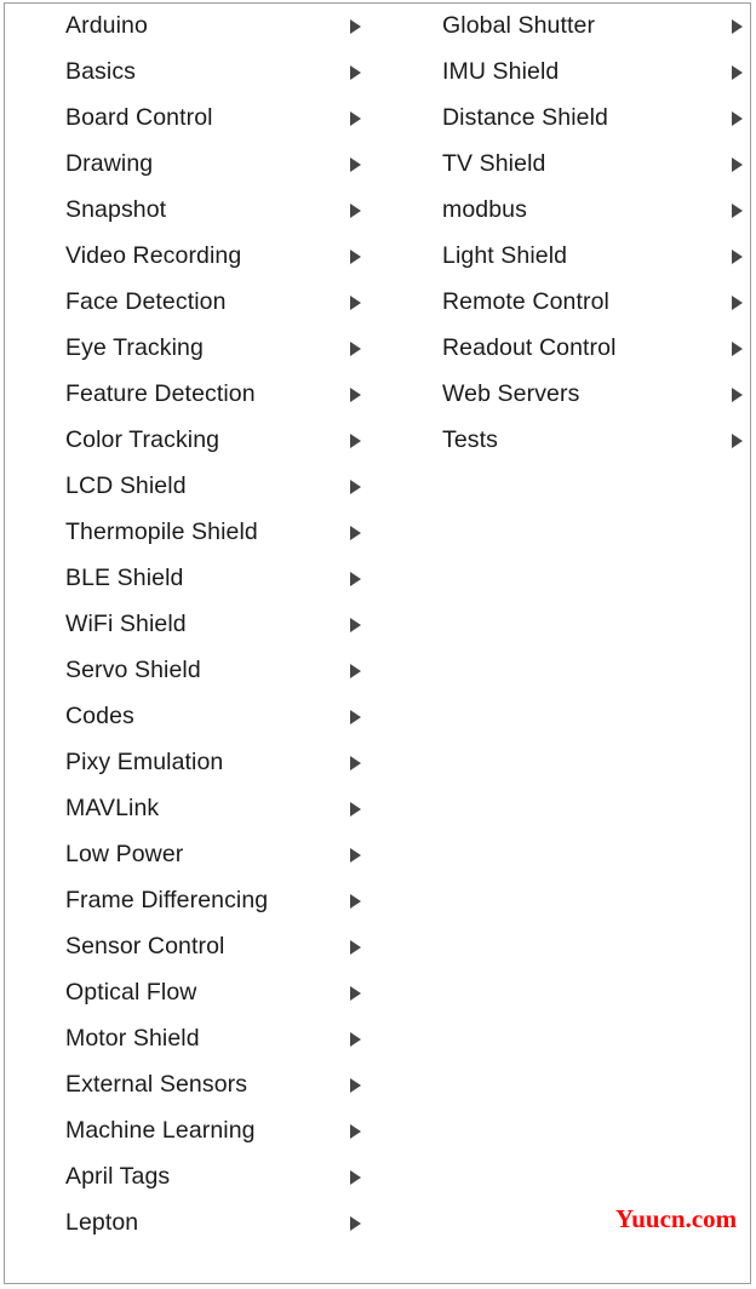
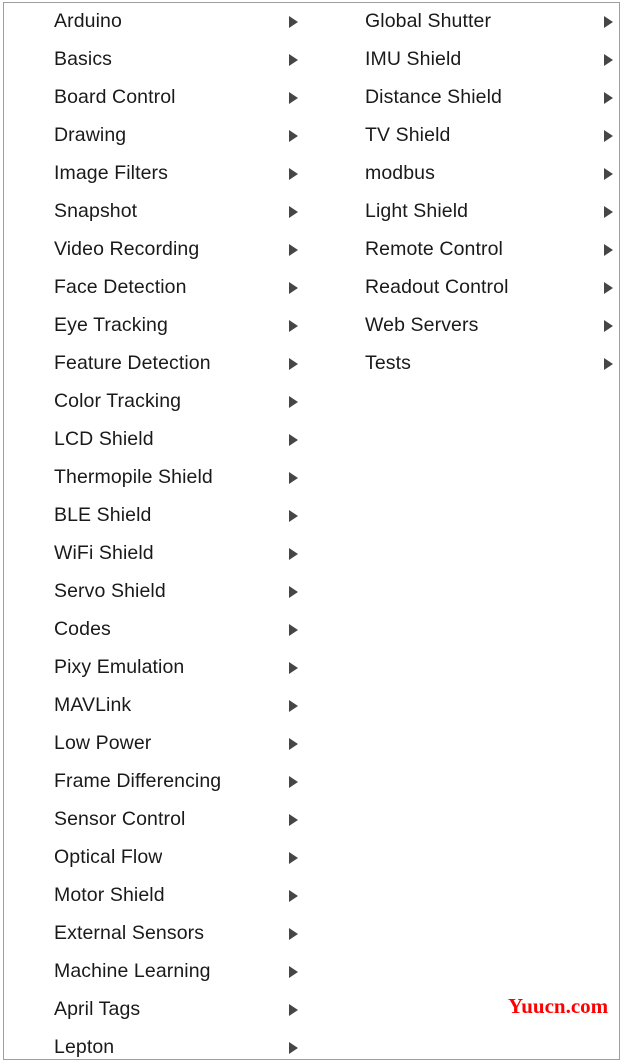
  Arduino
  Basics
  Board Control
  Drawing
+ Image Filters
  Snapshot
  Video Recording
  Face Detection
  Eye Tracking
  Feature Detection
  Color Tracking
  LCD Shield
  Thermopile Shield
  BLE Shield
  WiFi Shield
  Servo Shield
  Codes
  Pixy Emulation
  MAVLink
  Low Power
  Frame Differencing
  Sensor Control
  Optical Flow
  Motor Shield
  External Sensors
  Machine Learning
  April Tags
  Lepton
  Global Shutter
  IMU Shield
  Distance Shield
  TV Shield
  modbus
  Light Shield
  Remote Control
  Readout Control
  Web Servers
  Tests
  Yuucn.com
